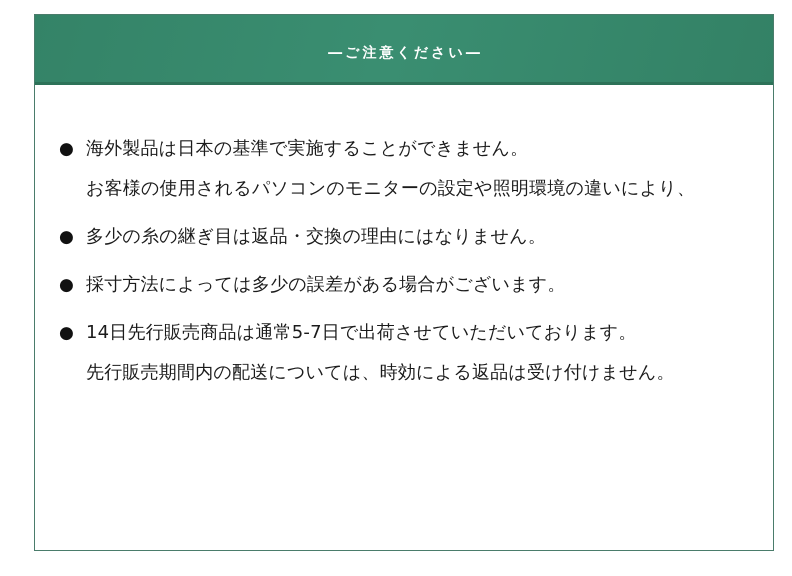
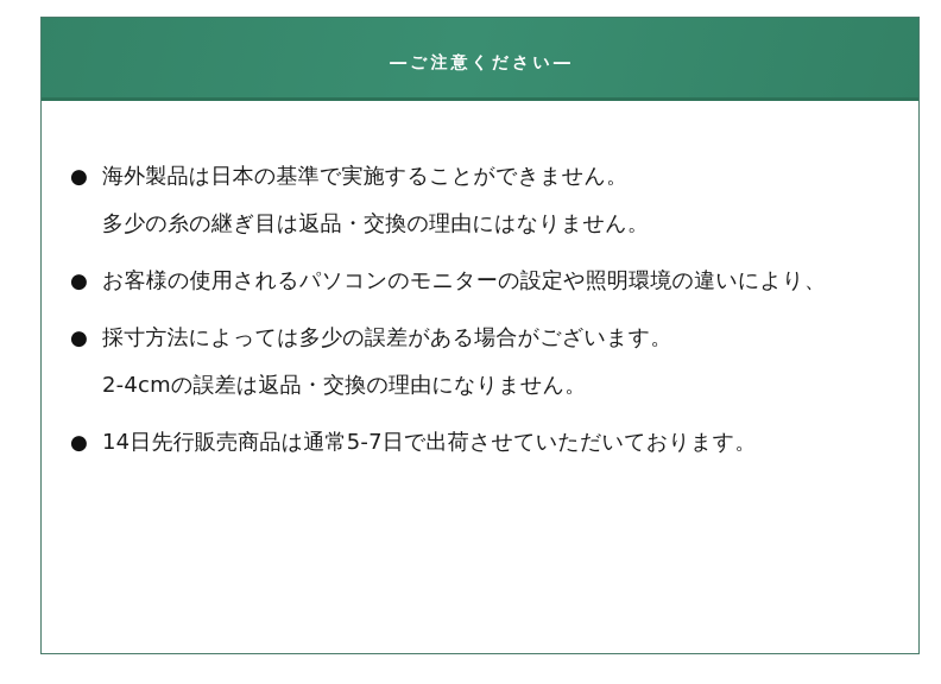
  ―ご注意ください―
  ●
  海外製品は日本の基準で実施することができません。
- お客様の使用されるパソコンのモニターの設定や照明環境の違いにより、
+ 多少の糸の継ぎ目は返品・交換の理由にはなりません。
  ●
- 多少の糸の継ぎ目は返品・交換の理由にはなりません。
+ お客様の使用されるパソコンのモニターの設定や照明環境の違いにより、
  ●
  採寸方法によっては多少の誤差がある場合がございます。
+ 2-4cmの誤差は返品・交換の理由になりません。
  ●
  14日先行販売商品は通常5-7日で出荷させていただいております。
- 先行販売期間内の配送については、時効による返品は受け付けません。
